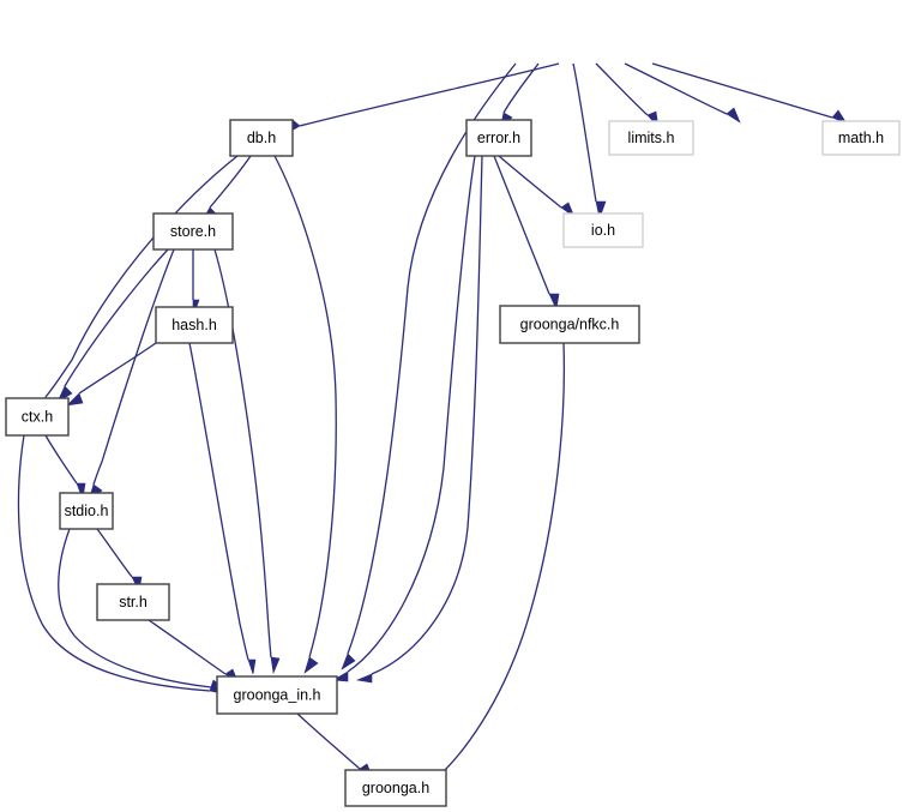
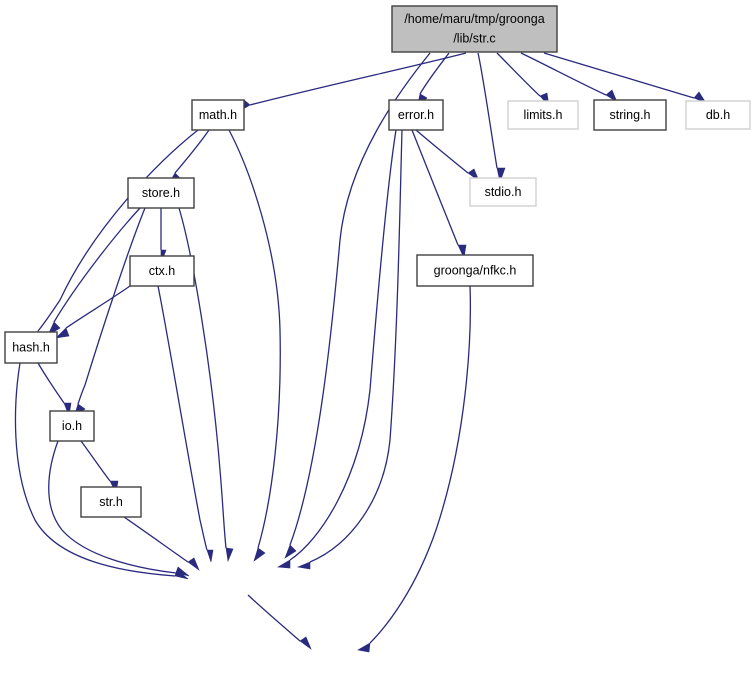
+ /home/maru/tmp/groonga
+ /lib/str.c
- db.h
+ math.h
  error.h
  limits.h
+ string.h
- math.h
+ db.h
  store.h
- io.h
+ stdio.h
- hash.h
+ ctx.h
  groonga/nfkc.h
- ctx.h
+ hash.h
- stdio.h
+ io.h
  str.h
- groonga_in.h
- groonga.h
